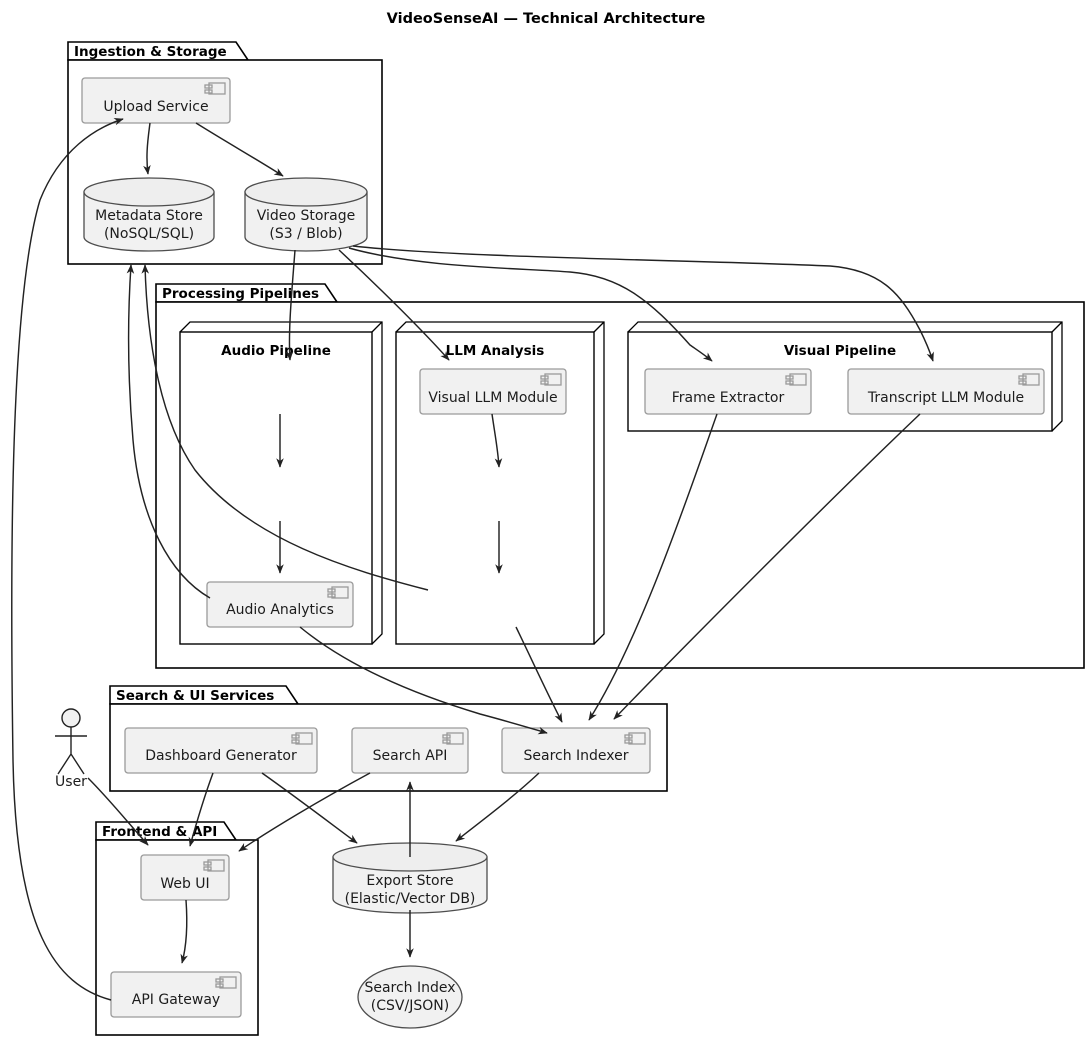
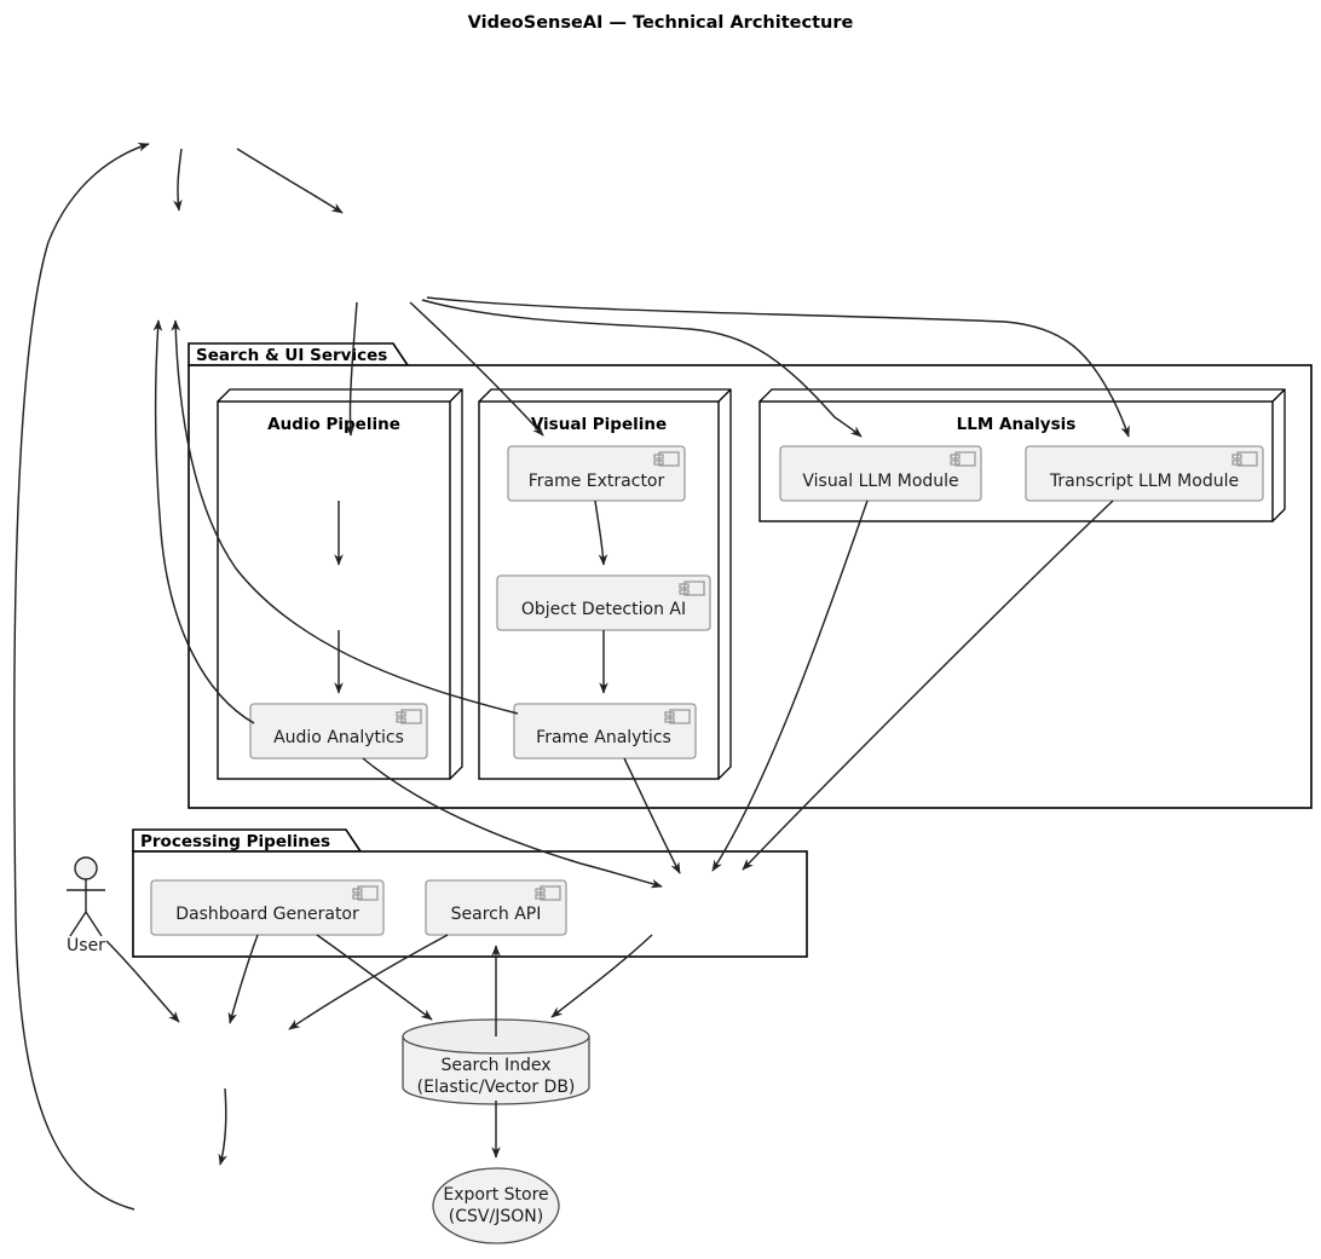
  VideoSenseAI — Technical Architecture
- Ingestion & Storage
- Upload Service
- Metadata Store
- (NoSQL/SQL)
- Video Storage
- (S3 / Blob)
- Processing Pipelines
+ Search & UI Services
  Audio Pipeline
  Audio Analytics
- LLM Analysis
+ Visual Pipeline
- Visual LLM Module
+ Frame Extractor
+ Object Detection AI
+ Frame Analytics
- Visual Pipeline
+ LLM Analysis
- Frame Extractor
+ Visual LLM Module
  Transcript LLM Module
- Search & UI Services
+ Processing Pipelines
  Dashboard Generator
  Search API
- Search Indexer
- Frontend & API
- Web UI
- API Gateway
- Export Store
+ Search Index
  (Elastic/Vector DB)
- Search Index
+ Export Store
  (CSV/JSON)
  User
